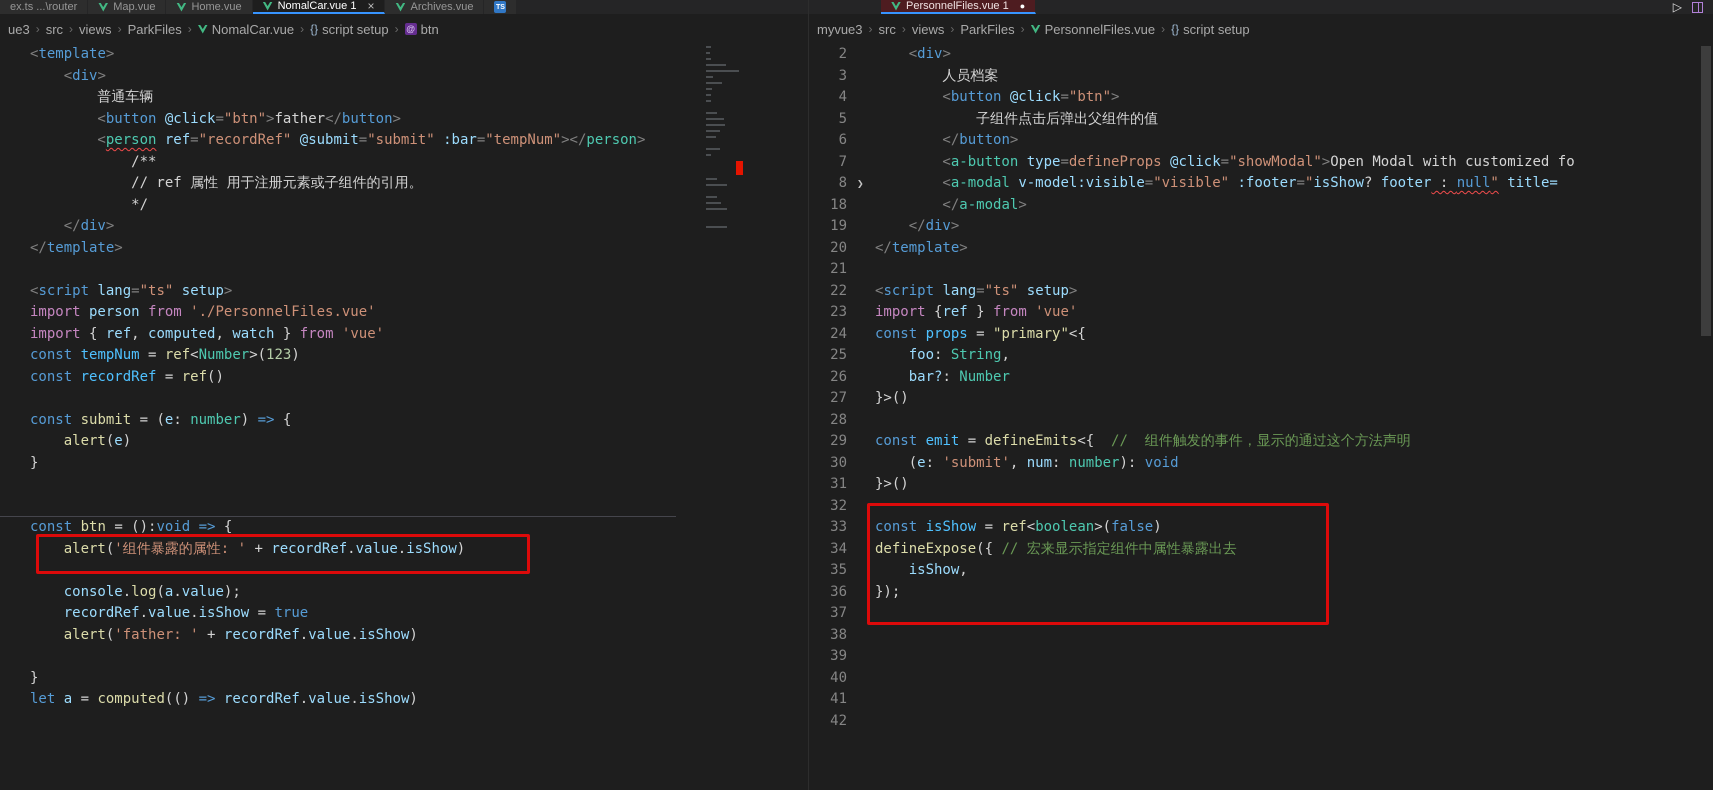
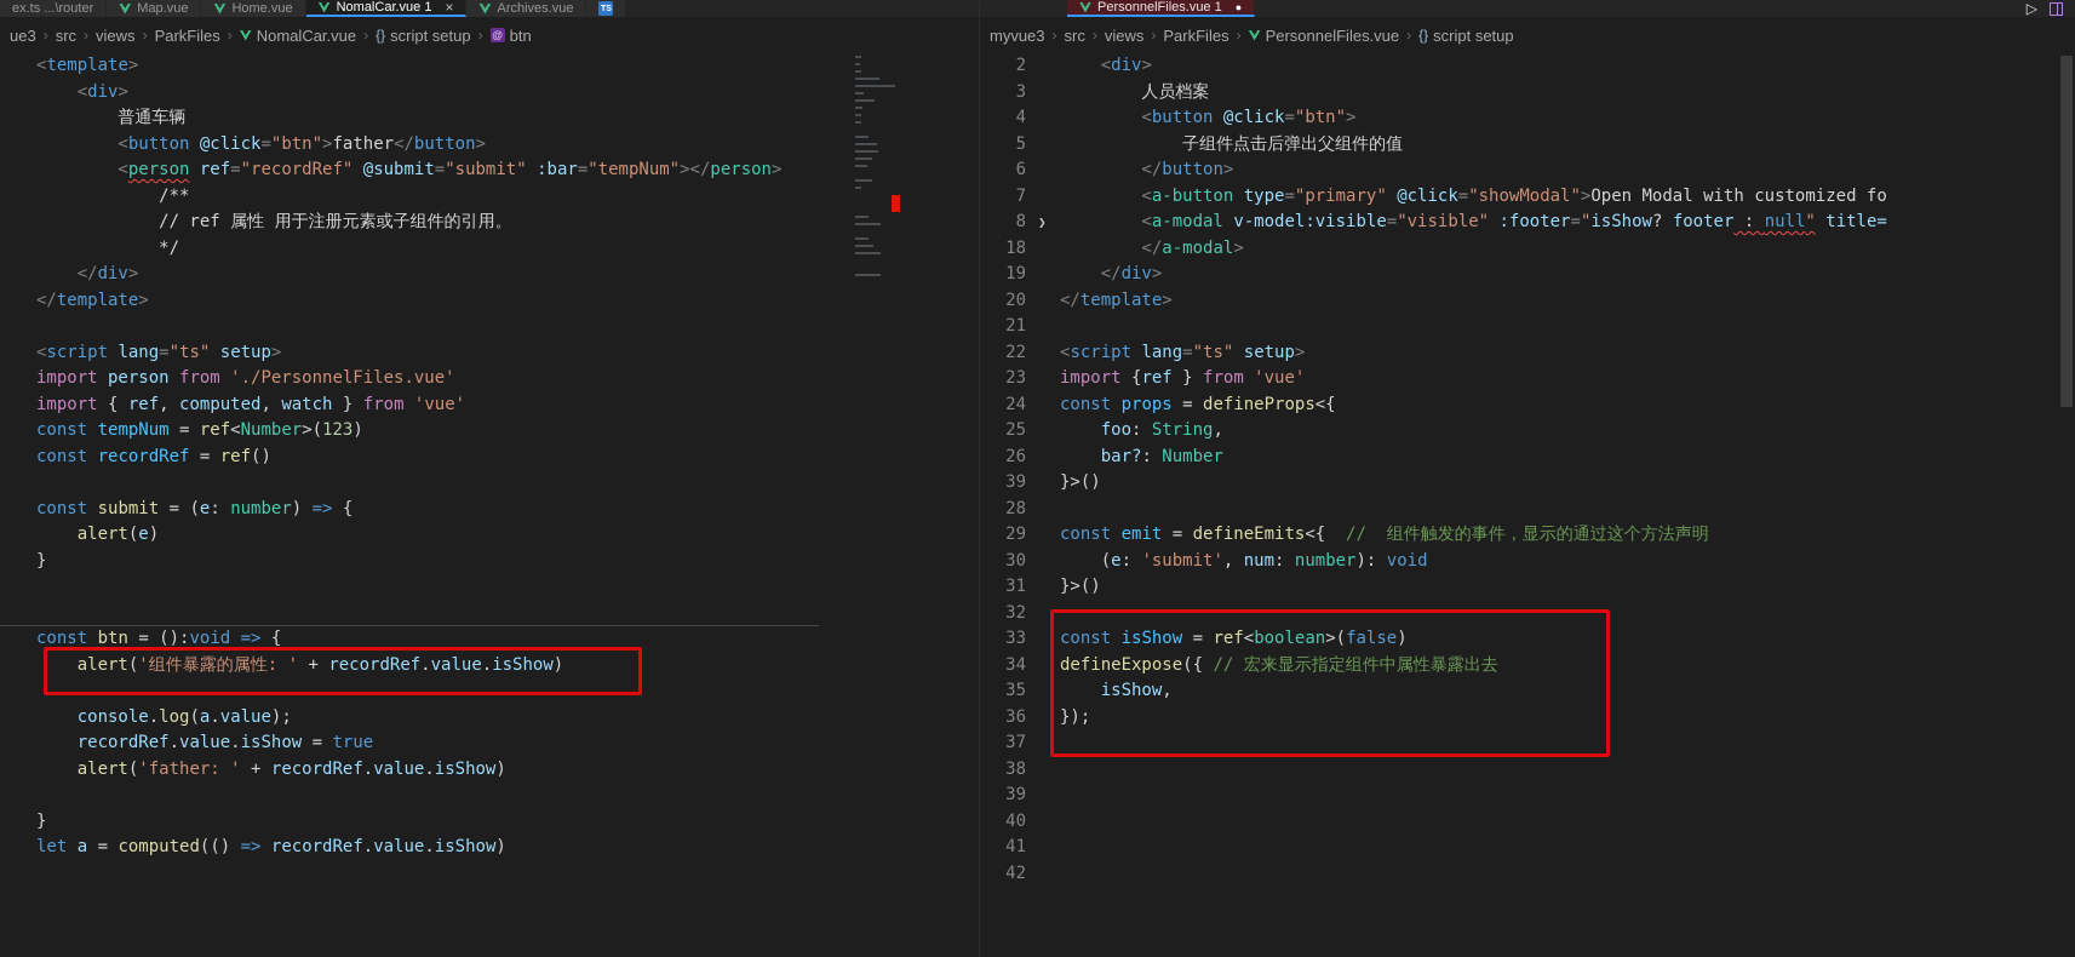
  ex.ts ...\router
  Map.vue
  Home.vue
  NomalCar.vue 1
  ×
  Archives.vue
  ue3
  ›
  src
  ›
  views
  ›
  ParkFiles
  ›
  NomalCar.vue
  ›
  {}
  script setup
  ›
  @
  btn
  <template>
  <div>
  普通车辆
  <button @click="btn">father</button>
  <person ref="recordRef" @submit="submit" :bar="tempNum"></person>
  /**
  // ref 属性 用于注册元素或子组件的引用。
  */
  </div>
  </template>
  <script lang="ts" setup>
  import person from './PersonnelFiles.vue'
  import { ref, computed, watch } from 'vue'
  const tempNum = ref<Number>(123)
  const recordRef = ref()
  const submit = (e: number) => {
  alert(e)
  }
  const btn = ():void => {
  alert('组件暴露的属性: ' + recordRef.value.isShow)
  console.log(a.value);
  recordRef.value.isShow = true
  alert('father: ' + recordRef.value.isShow)
  }
  let a = computed(() => recordRef.value.isShow)
  PersonnelFiles.vue 1
  ●
  ▷
  myvue3
  ›
  src
  ›
  views
  ›
  ParkFiles
  ›
  PersonnelFiles.vue
  ›
  {}
  script setup
  2 <div>
  3 人员档案
  4 <button @click="btn">
  5 子组件点击后弹出父组件的值
  6 </button>
- 7 <a-button type=defineProps @click="showModal">Open Modal with customized fo
+ 7 <a-button type="primary" @click="showModal">Open Modal with customized fo
  8 ❯ <a-modal v-model:visible="visible" :footer="isShow? footer : null" title=
  18 </a-modal>
  19 </div>
  20 </template>
  21
  22 <script lang="ts" setup>
  23 import {ref } from 'vue'
- 24 const props = "primary"<{
+ 24 const props = defineProps<{
  25 foo: String,
  26 bar?: Number
- 27 }>()
+ 39 }>()
  28
  29 const emit = defineEmits<{ // 组件触发的事件，显示的通过这个方法声明
  30 (e: 'submit', num: number): void
  31 }>()
  32
  33 const isShow = ref<boolean>(false)
  34 defineExpose({ // 宏来显示指定组件中属性暴露出去
  35 isShow,
  36 });
  37
  38
  39
  40
  41
  42
